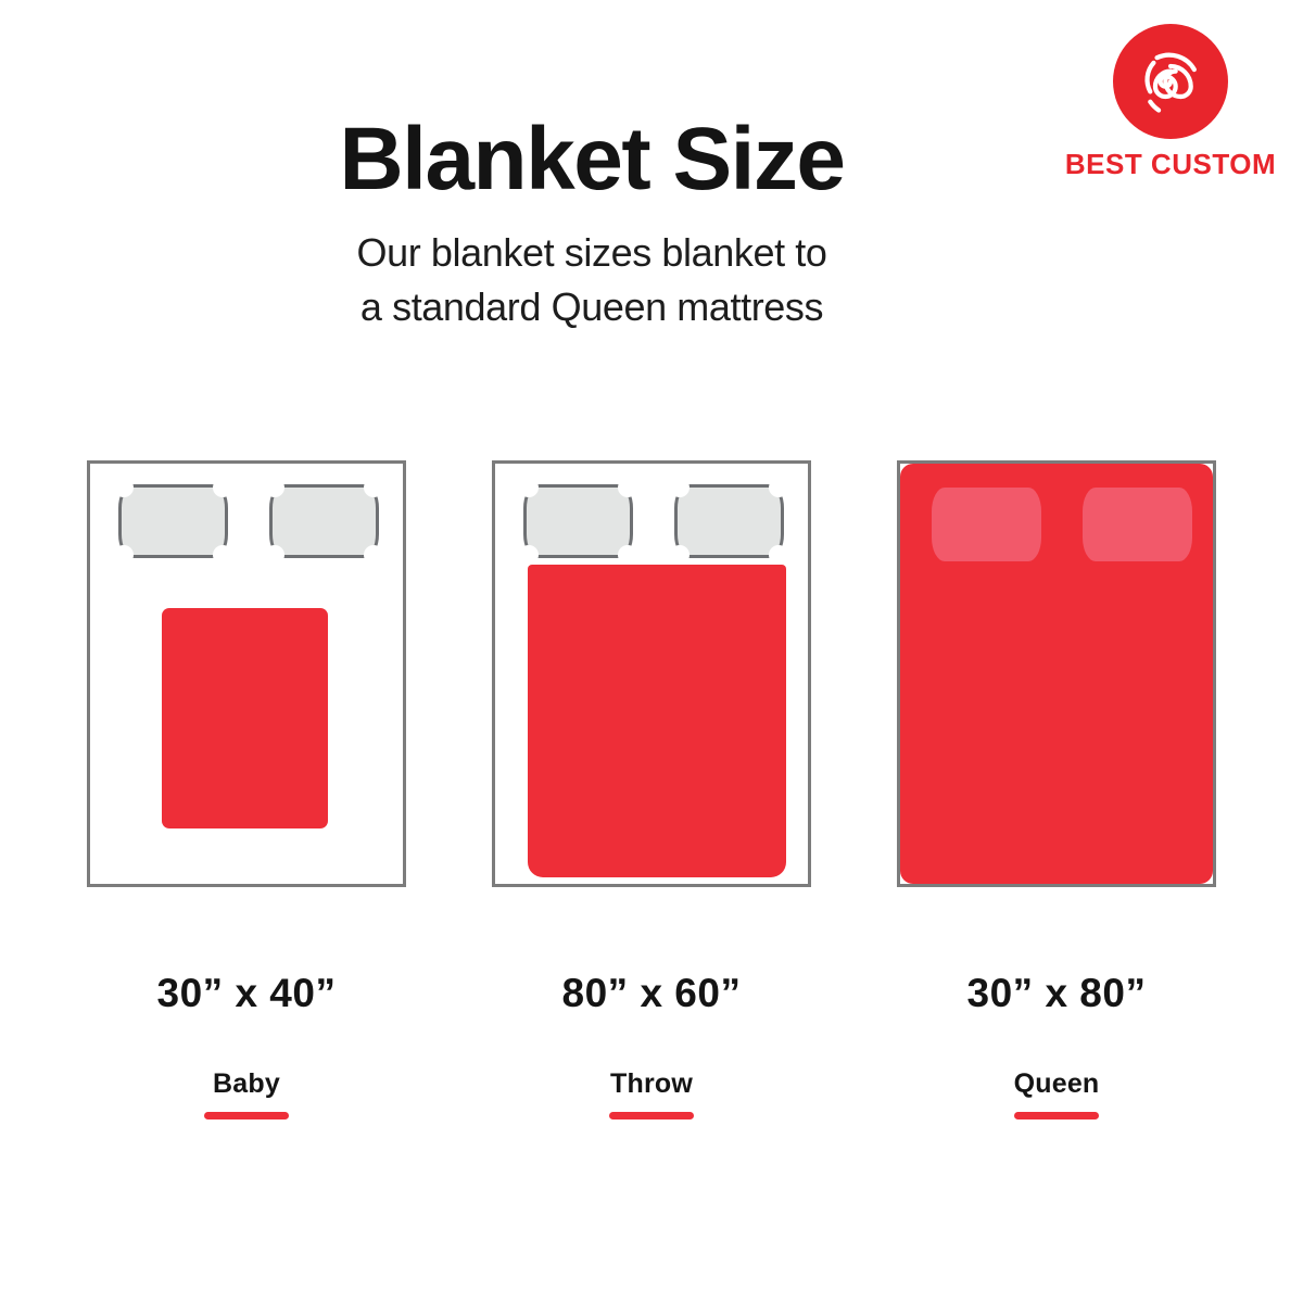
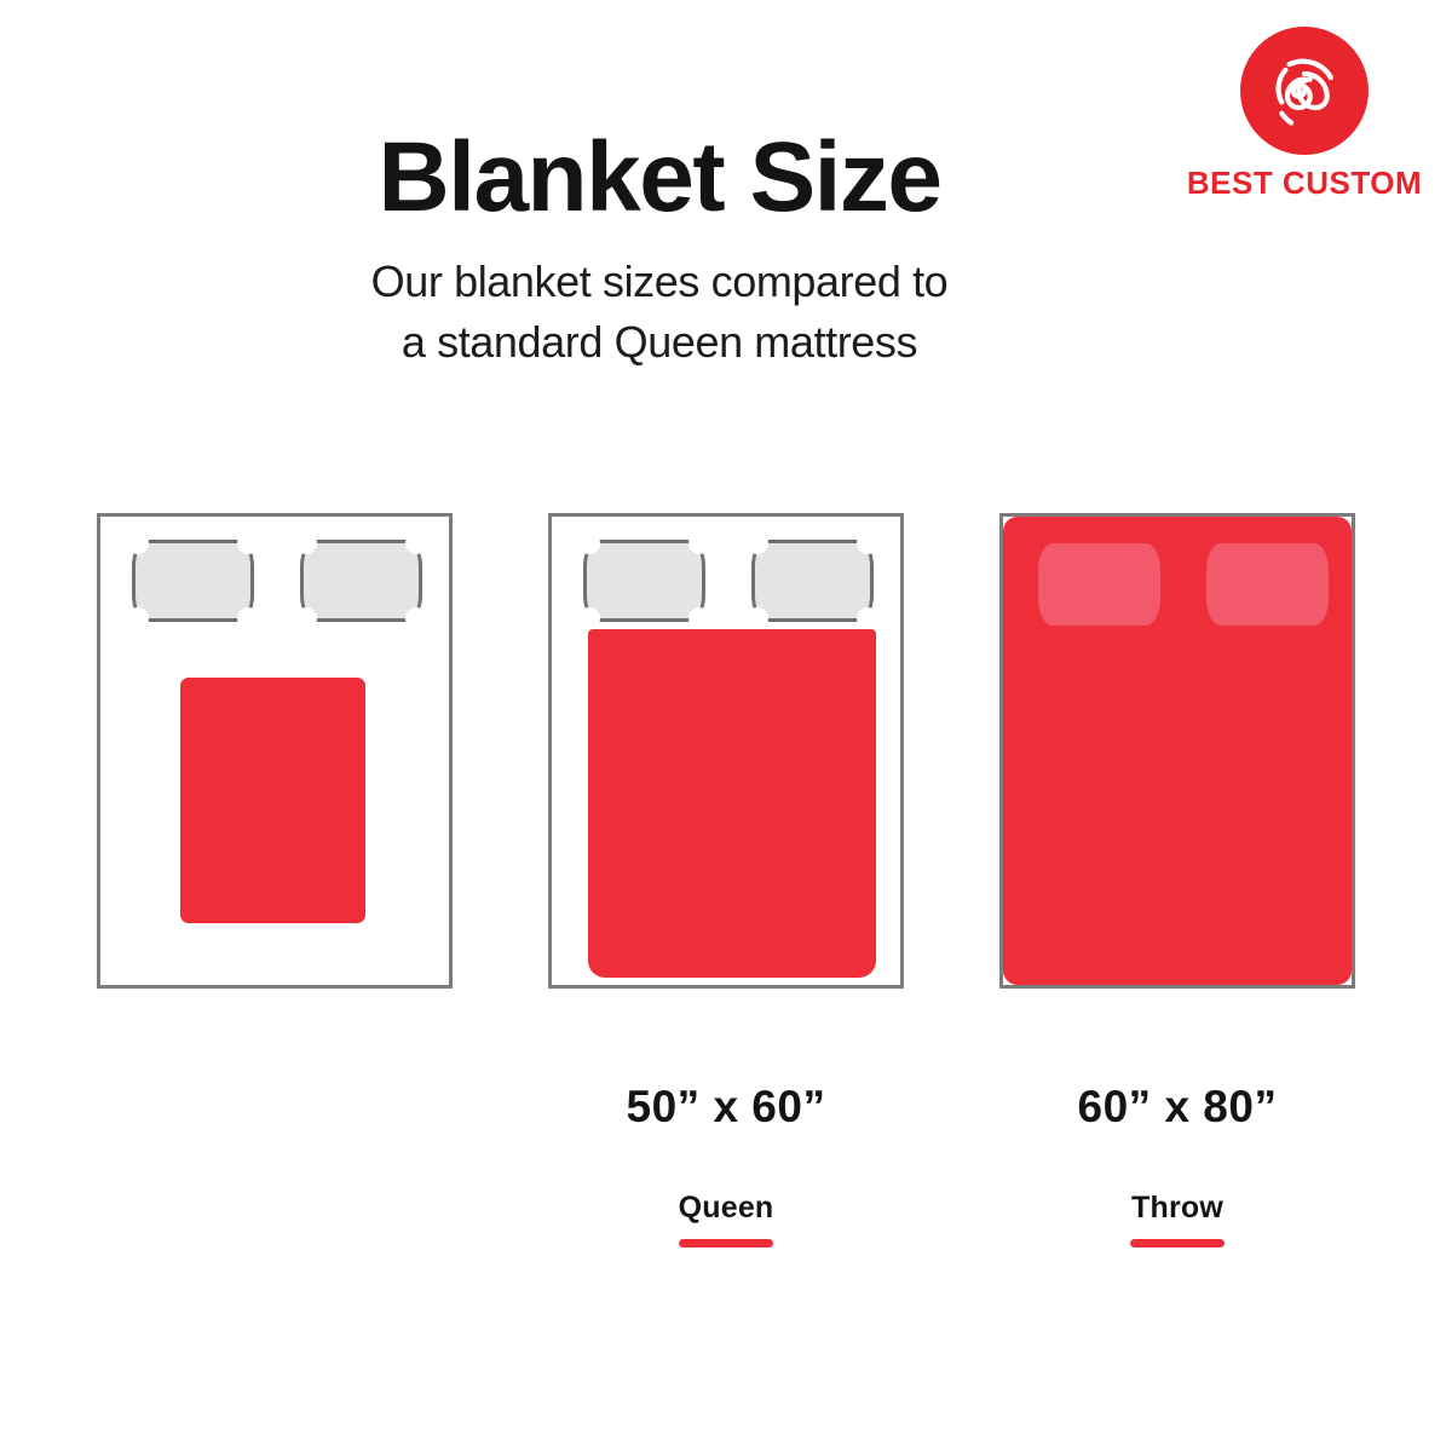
  BEST CUSTOM
  Blanket Size
- Our blanket sizes blanket to
+ Our blanket sizes compared to
  a standard Queen mattress
- 30” x 40”
- Baby
- 80” x 60”
+ 50” x 60”
- Throw
+ Queen
- 30” x 80”
+ 60” x 80”
- Queen
+ Throw
